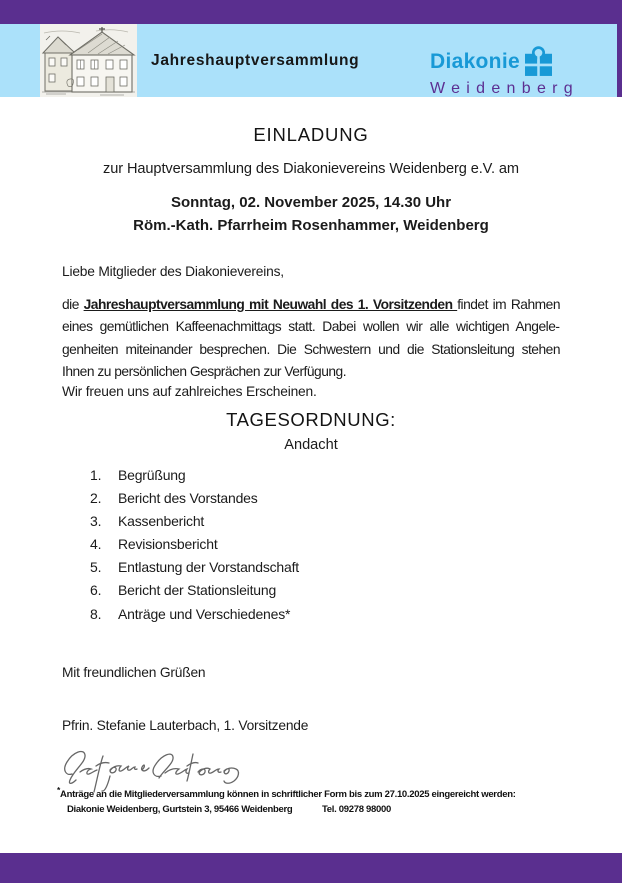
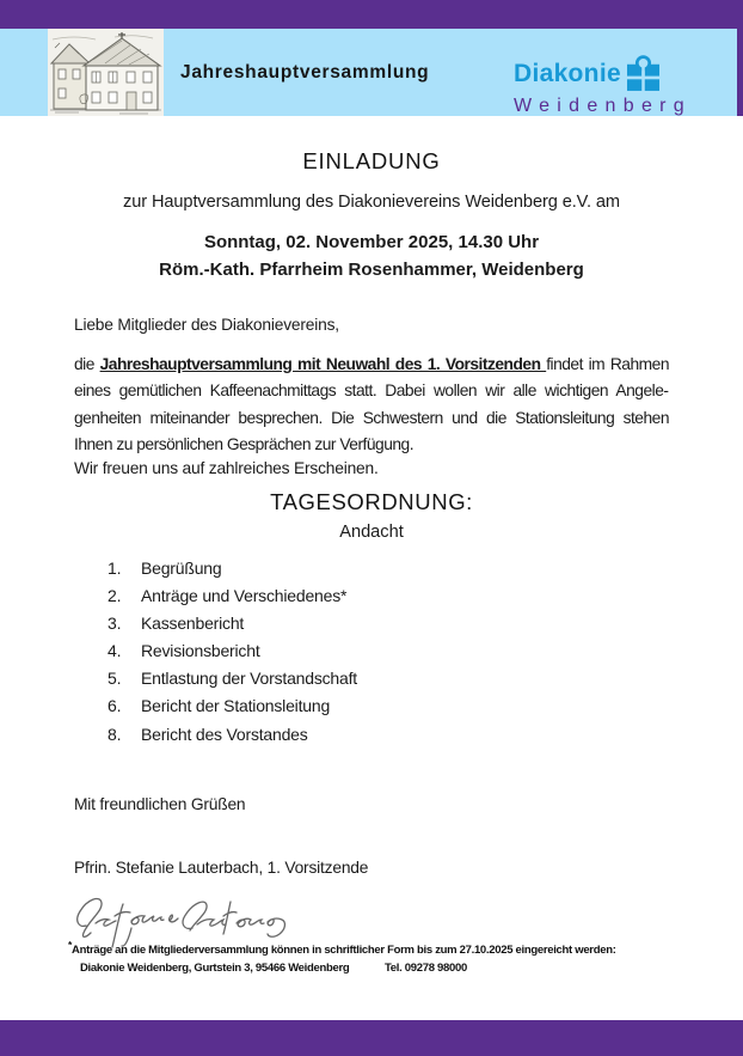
  Jahreshauptversammlung
  Diakonie
  Weidenberg
  EINLADUNG
  zur Hauptversammlung des Diakonievereins Weidenberg e.V. am
  Sonntag, 02. November 2025, 14.30 Uhr
  Röm.-Kath. Pfarrheim Rosenhammer, Weidenberg
  Liebe Mitglieder des Diakonievereins,
  die Jahreshauptversammlung mit Neuwahl des 1. Vorsitzenden findet im Rahmen eines gemütlichen Kaffeenachmittags statt. Dabei wollen wir alle wichtigen Angele­enheiten miteinander besprechen. Die Schwestern und die Stationsleitung stehen Ihnen zu persönlichen Gesprächen zur Verfügung.
  Wir freuen uns auf zahlreiches Erscheinen.
  TAGESORDNUNG:
  Andacht
  1.
  Begrüßung
  2.
- Bericht des Vorstandes
+ Anträge und Verschiedenes*
  3.
  Kassenbericht
  4.
  Revisionsbericht
  5.
  Entlastung der Vorstandschaft
  6.
  Bericht der Stationsleitung
  8.
- Anträge und Verschiedenes*
+ Bericht des Vorstandes
  Mit freundlichen Grüßen
  Pfrin. Stefanie Lauterbach, 1. Vorsitzende
  *Anträge an die Mitgliederversammlung können in schriftlicher Form bis zum 27.10.2025 eingereicht werden:
  Diakonie Weidenberg, Gurtstein 3, 95466 Weidenberg
  Tel. 09278 98000
